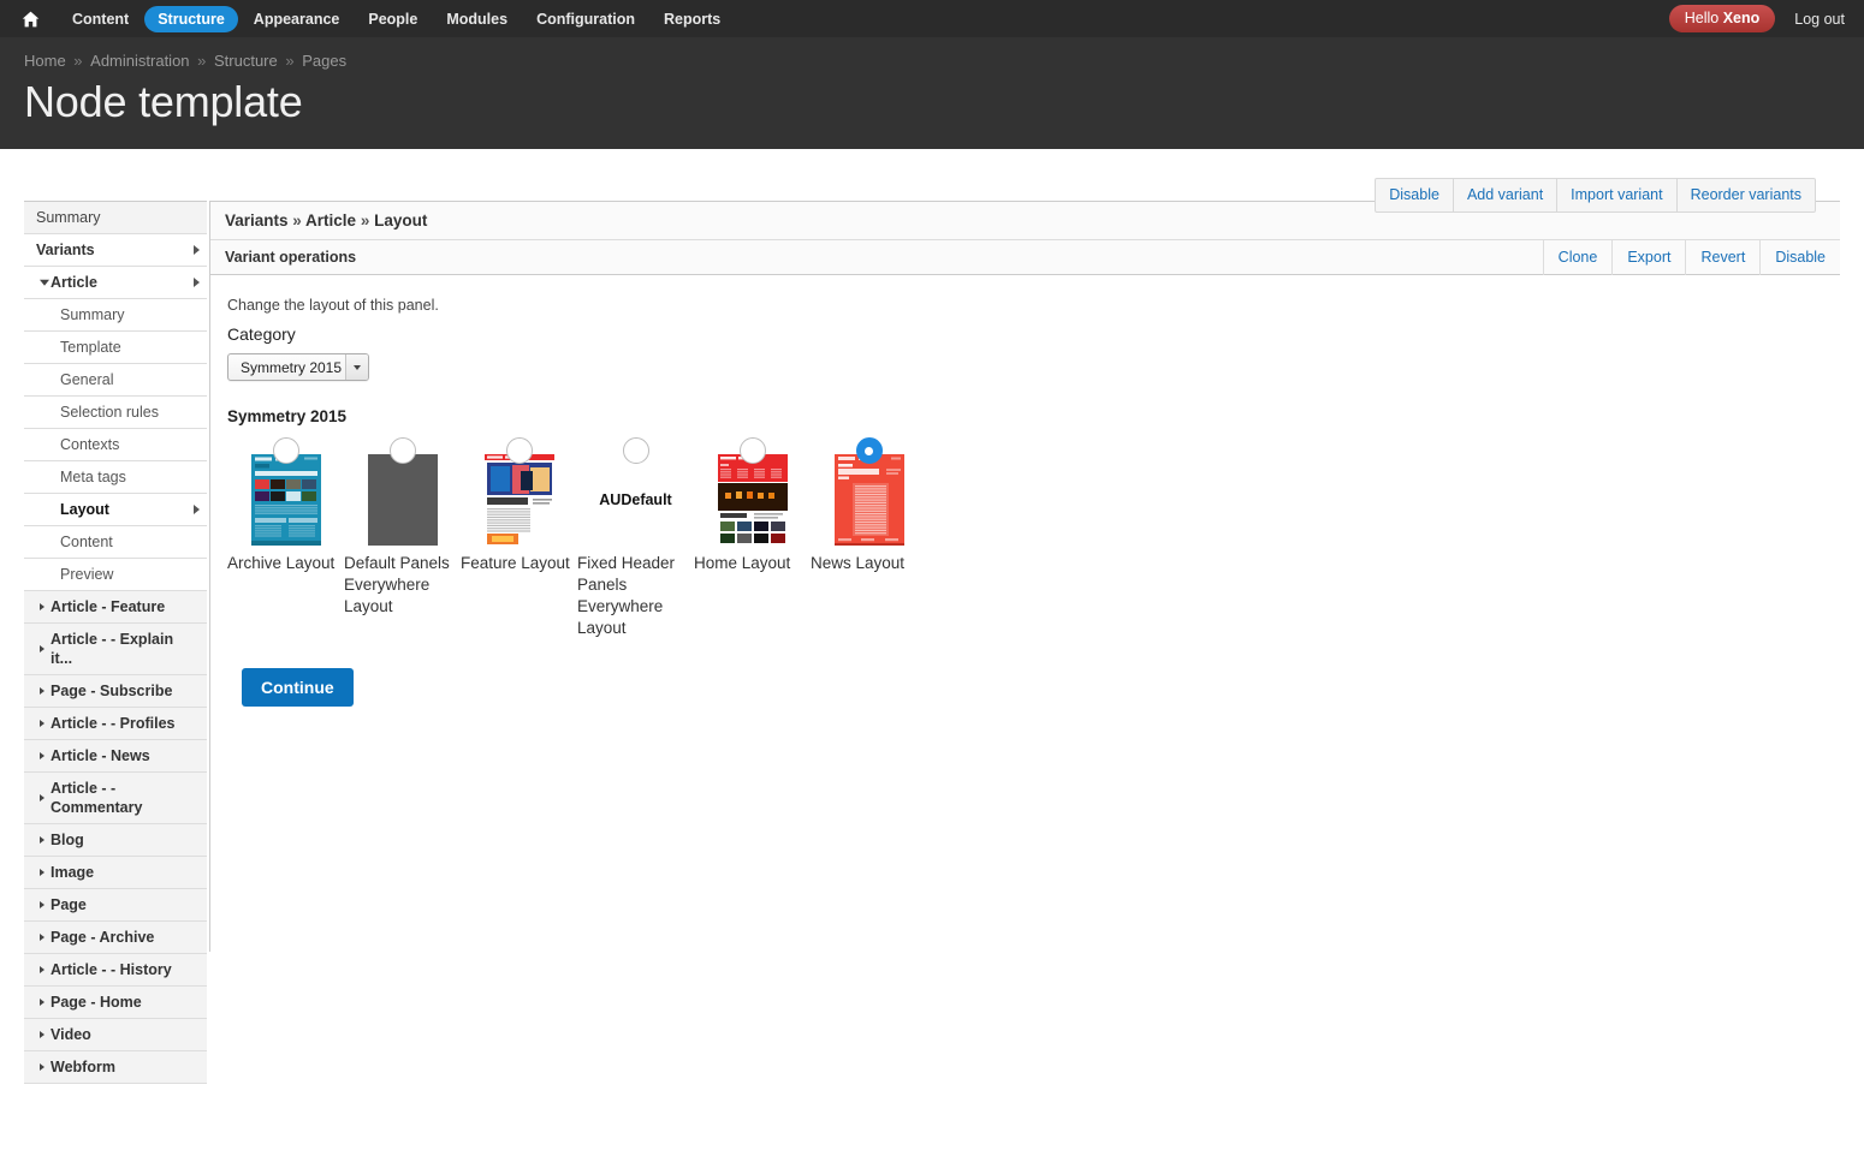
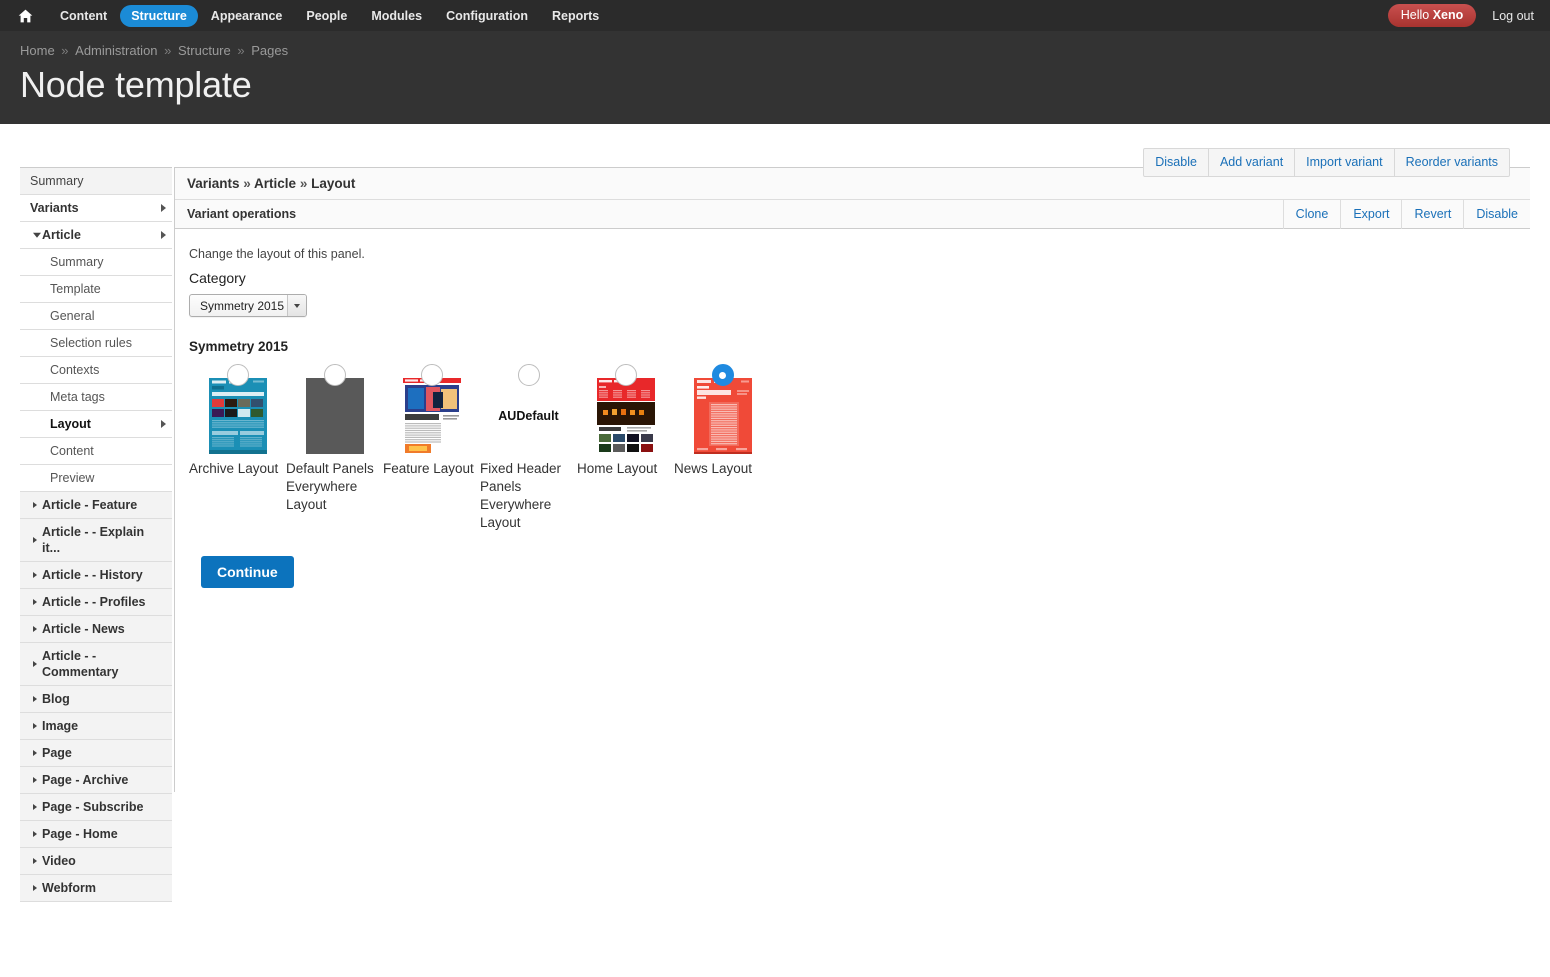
  Content
  Structure
  Appearance
  People
  Modules
  Configuration
  Reports
  Hello Xeno
  Log out
  Home » Administration » Structure » Pages
  Node template
  Disable
  Add variant
  Import variant
  Reorder variants
  Summary
  Variants
  Article
  Summary
  Template
  General
  Selection rules
  Contexts
  Meta tags
  Layout
  Content
  Preview
  Article - Feature
  Article - - Explain it...
- Page - Subscribe
+ Article - - History
  Article - - Profiles
  Article - News
  Article - - Commentary
  Blog
  Image
  Page
  Page - Archive
- Article - - History
+ Page - Subscribe
  Page - Home
  Video
  Webform
  Variants » Article » Layout
  Variant operations
  Clone
  Export
  Revert
  Disable
  Change the layout of this panel.
  Category
  Symmetry 2015
  Symmetry 2015
  Archive Layout
  Default Panels Everywhere Layout
  Feature Layout
  AU
  Default
  Fixed Header Panels Everywhere Layout
  Home Layout
  News Layout
  Continue
